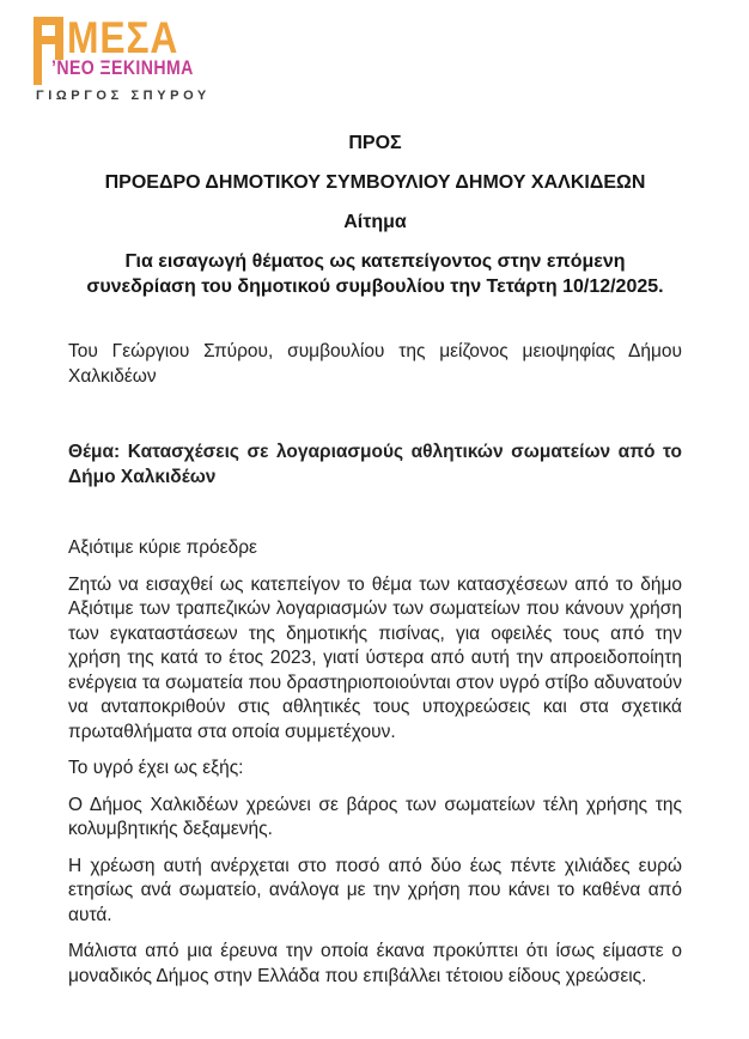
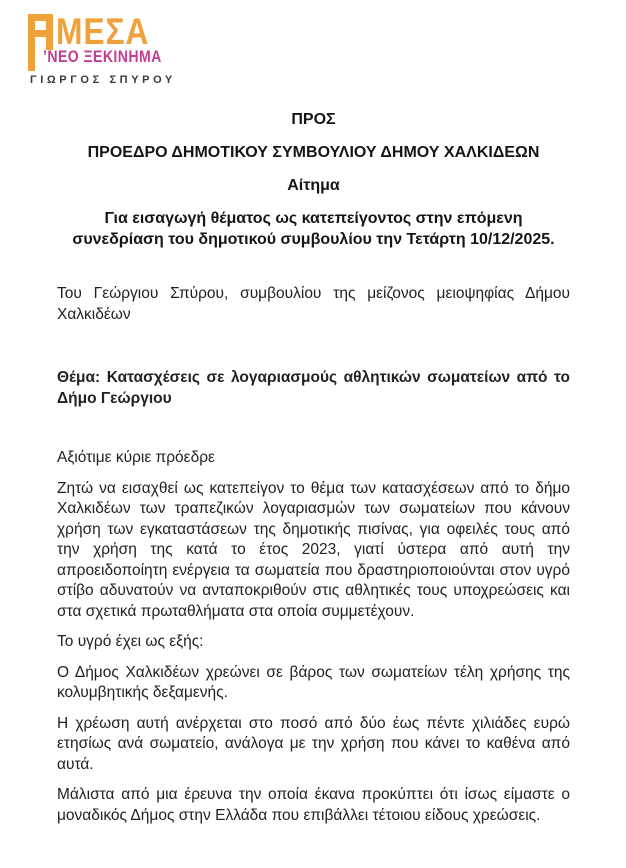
  ΜΕΣΑ
  ’ΝΕΟ ΞΕΚΙΝΗΜΑ
  ΓΙΩΡΓΟΣ ΣΠΥΡΟΥ
  ΠΡΟΣ
  ΠΡΟΕΔΡΟ ΔΗΜΟΤΙΚΟΥ ΣΥΜΒΟΥΛΙΟΥ ΔΗΜΟΥ ΧΑΛΚΙΔΕΩΝ
  Αίτημα
  Για εισαγωγή θέματος ως κατεπείγοντος στην επόμενη συνεδρίαση του δημοτικού συμβουλίου την Τετάρτη 10/12/2025.
  Του Γεώργιου Σπύρου, συμβουλίου της μείζονος μειοψηφίας Δήμου Χαλκιδέων
- Θέμα: Κατασχέσεις σε λογαριασμούς αθλητικών σωματείων από το Δήμο Χαλκιδέων
+ Θέμα: Κατασχέσεις σε λογαριασμούς αθλητικών σωματείων από το Δήμο Γεώργιου
  Αξιότιμε κύριε πρόεδρε
- Ζητώ να εισαχθεί ως κατεπείγον το θέμα των κατασχέσεων από το δήμο Αξιότιμε των τραπεζικών λογαριασμών των σωματείων που κάνουν χρήση των εγκαταστάσεων της δημοτικής πισίνας, για οφειλές τους από την χρήση της κατά το έτος 2023, γιατί ύστερα από αυτή την απροειδοποίητη ενέργεια τα σωματεία που δραστηριοποιούνται στον υγρό στίβο αδυνατούν να ανταποκριθούν στις αθλητικές τους υποχρεώσεις και στα σχετικά πρωταθλήματα στα οποία συμμετέχουν.
+ Ζητώ να εισαχθεί ως κατεπείγον το θέμα των κατασχέσεων από το δήμο Χαλκιδέων των τραπεζικών λογαριασμών των σωματείων που κάνουν χρήση των εγκαταστάσεων της δημοτικής πισίνας, για οφειλές τους από την χρήση της κατά το έτος 2023, γιατί ύστερα από αυτή την απροειδοποίητη ενέργεια τα σωματεία που δραστηριοποιούνται στον υγρό στίβο αδυνατούν να ανταποκριθούν στις αθλητικές τους υποχρεώσεις και στα σχετικά πρωταθλήματα στα οποία συμμετέχουν.
  Το υγρό έχει ως εξής:
  Ο Δήμος Χαλκιδέων χρεώνει σε βάρος των σωματείων τέλη χρήσης της κολυμβητικής δεξαμενής.
  Η χρέωση αυτή ανέρχεται στο ποσό από δύο έως πέντε χιλιάδες ευρώ ετησίως ανά σωματείο, ανάλογα με την χρήση που κάνει το καθένα από αυτά.
  Μάλιστα από μια έρευνα την οποία έκανα προκύπτει ότι ίσως είμαστε ο μοναδικός Δήμος στην Ελλάδα που επιβάλλει τέτοιου είδους χρεώσεις.
